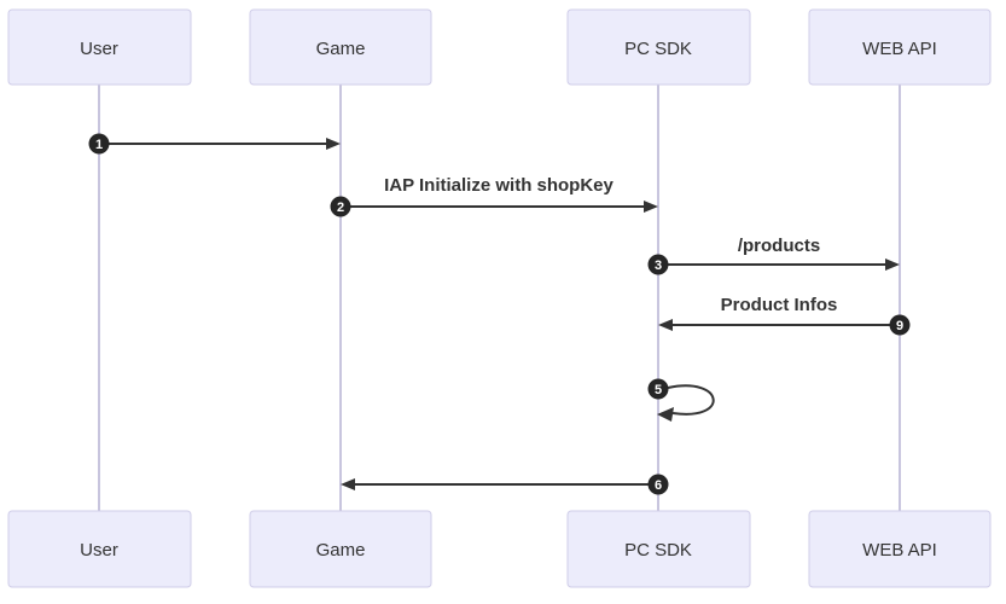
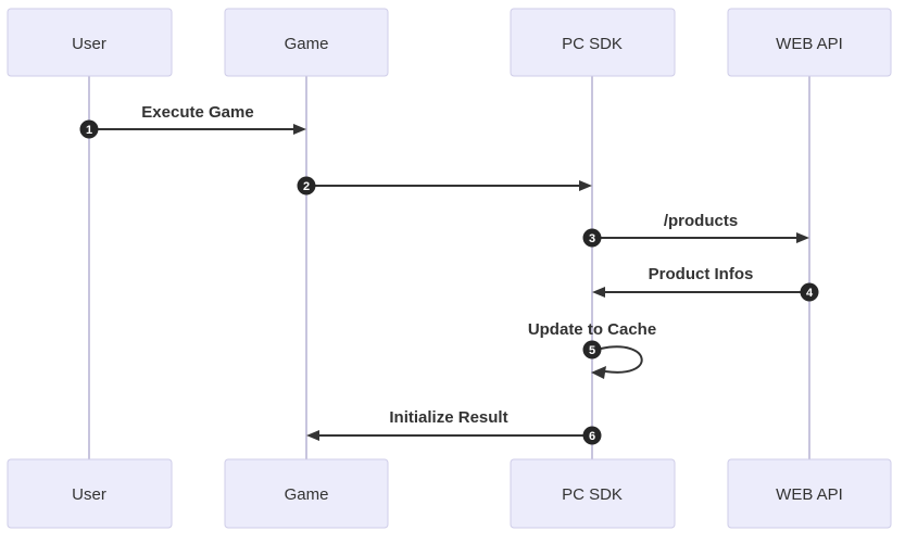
  User
  Game
  PC SDK
  WEB API
  User
  Game
  PC SDK
  WEB API
+ Execute Game
  1
- IAP Initialize with shopKey
  2
  /products
  3
  Product Infos
- 9
+ 4
+ Update to Cache
  5
+ Initialize Result
  6
